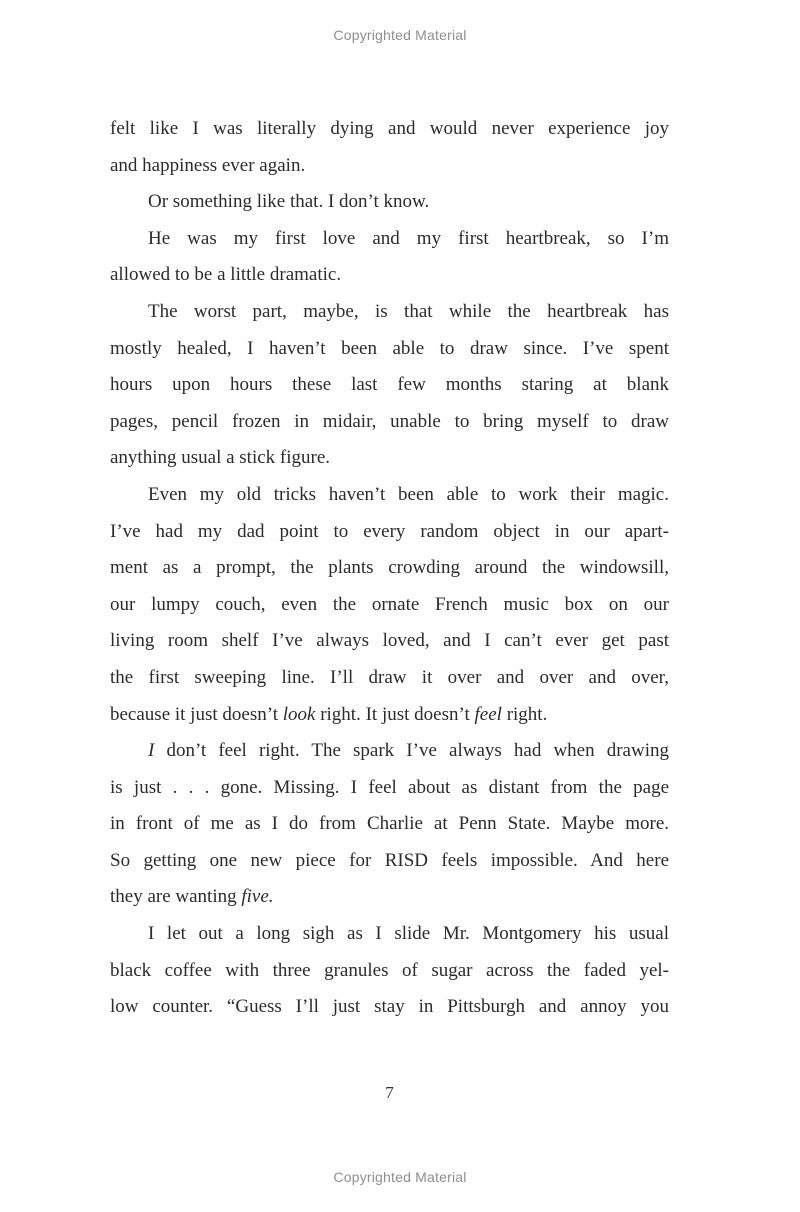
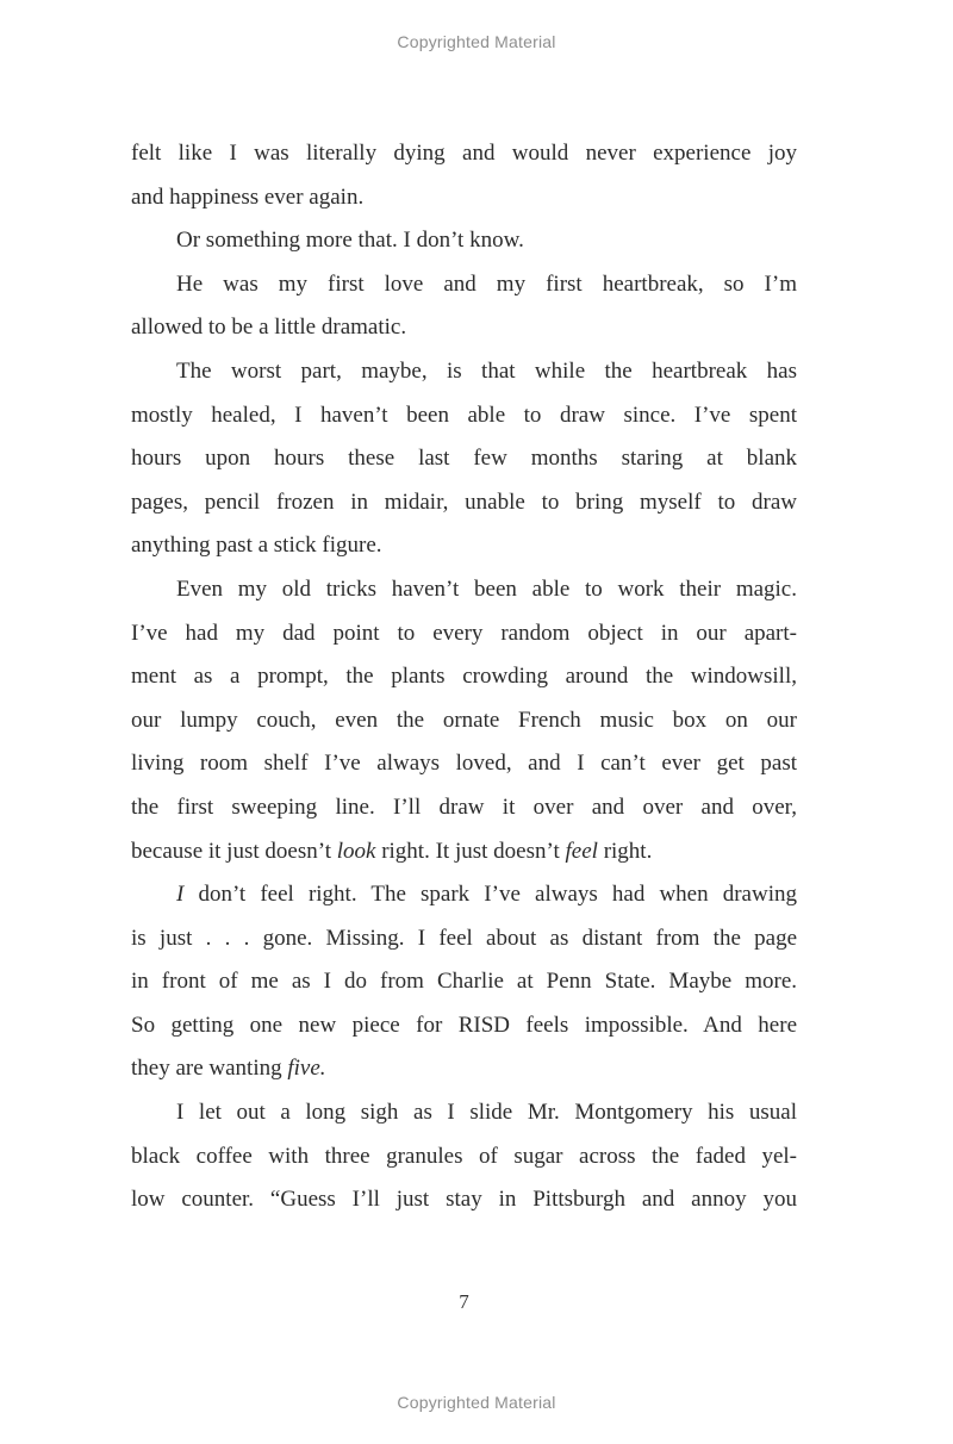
  Copyrighted Material
  felt like I was literally dying and would never experience joy
  and happiness ever again.
- Or something like that. I don’t know.
+ Or something more that. I don’t know.
  He was my first love and my first heartbreak, so I’m
  allowed to be a little dramatic.
  The worst part, maybe, is that while the heartbreak has
  mostly healed, I haven’t been able to draw since. I’ve spent
  hours upon hours these last few months staring at blank
  pages, pencil frozen in midair, unable to bring myself to draw
- anything usual a stick figure.
+ anything past a stick figure.
  Even my old tricks haven’t been able to work their magic.
  I’ve had my dad point to every random object in our apart-
  ment as a prompt, the plants crowding around the windowsill,
  our lumpy couch, even the ornate French music box on our
  living room shelf I’ve always loved, and I can’t ever get past
  the first sweeping line. I’ll draw it over and over and over,
  because it just doesn’t look right. It just doesn’t feel right.
  I don’t feel right. The spark I’ve always had when drawing
  is just . . . gone. Missing. I feel about as distant from the page
  in front of me as I do from Charlie at Penn State. Maybe more.
  So getting one new piece for RISD feels impossible. And here
  they are wanting five.
  I let out a long sigh as I slide Mr. Montgomery his usual
  black coffee with three granules of sugar across the faded yel-
  low counter. “Guess I’ll just stay in Pittsburgh and annoy you
  7
  Copyrighted Material
